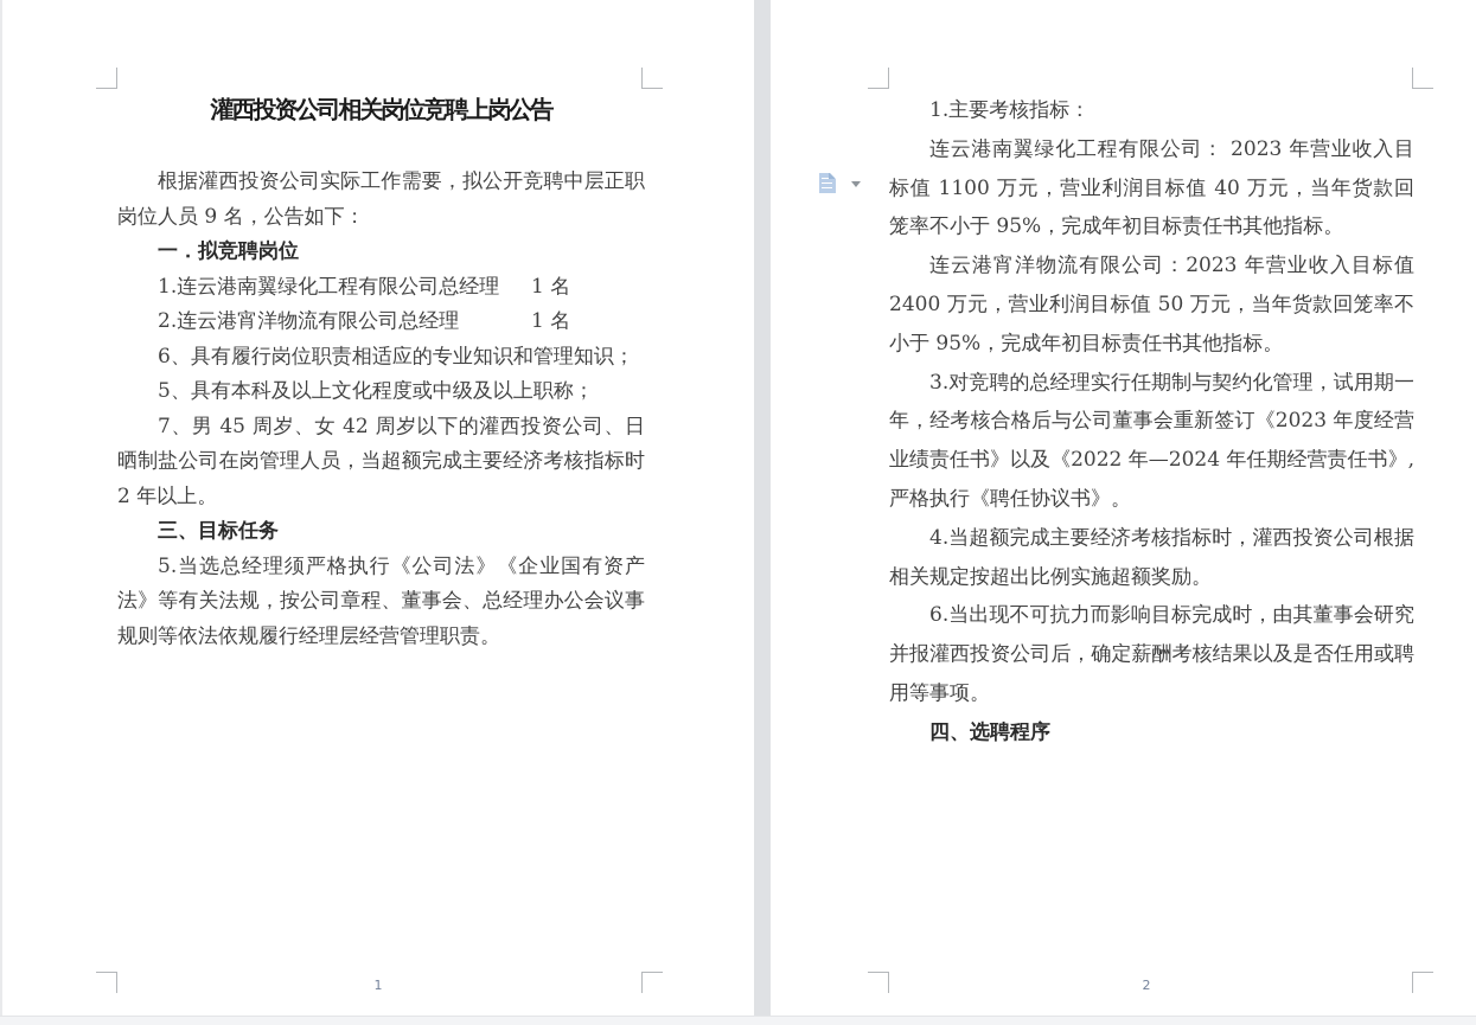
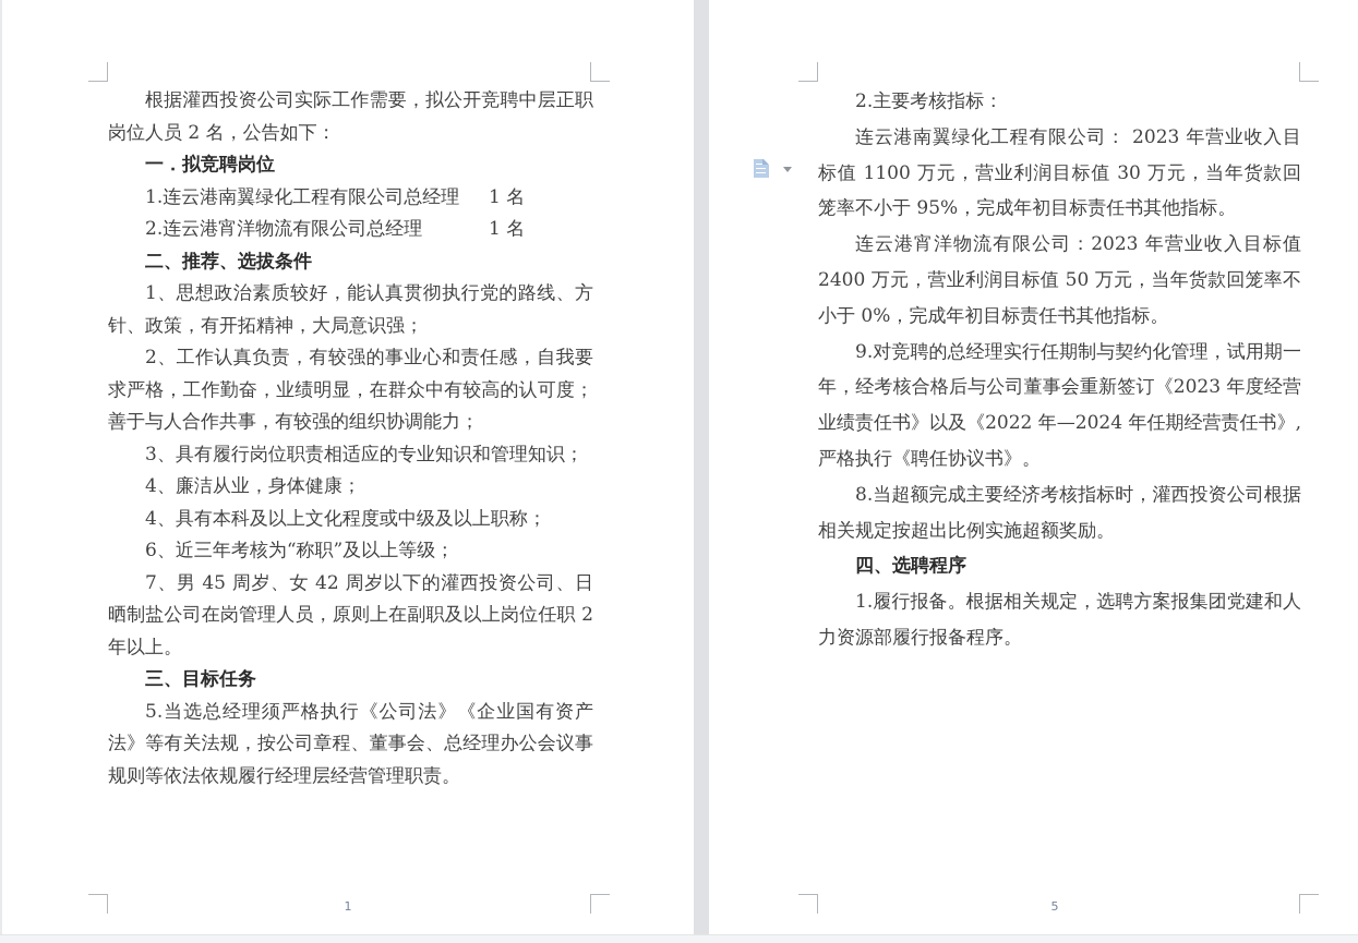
- 灌西投资公司相关岗位竞聘上岗公告
- 根据灌西投资公司实际工作需要，拟公开竞聘中层正职岗位人员 9 名，公告如下：
+ 根据灌西投资公司实际工作需要，拟公开竞聘中层正职岗位人员 2 名，公告如下：
  一．拟竞聘岗位
  1.连云港南翼绿化工程有限公司总经理
  1 名
  2.连云港宵洋物流有限公司总经理
  1 名
+ 二、推荐、选拔条件
+ 1、思想政治素质较好，能认真贯彻执行党的路线、方针、政策，有开拓精神，大局意识强；
+ 2、工作认真负责，有较强的事业心和责任感，自我要求严格，工作勤奋，业绩明显，在群众中有较高的认可度；善于与人合作共事，有较强的组织协调能力；
- 6、具有履行岗位职责相适应的专业知识和管理知识；
+ 3、具有履行岗位职责相适应的专业知识和管理知识；
+ 4、廉洁从业，身体健康；
- 5、具有本科及以上文化程度或中级及以上职称；
+ 4、具有本科及以上文化程度或中级及以上职称；
+ 6、近三年考核为“称职”及以上等级；
- 7、男 45 周岁、女 42 周岁以下的灌西投资公司、日晒制盐公司在岗管理人员，当超额完成主要经济考核指标时 2 年以上。
+ 7、男 45 周岁、女 42 周岁以下的灌西投资公司、日晒制盐公司在岗管理人员，原则上在副职及以上岗位任职 2 年以上。
  三、目标任务
  5.当选总经理须严格执行《公司法》《企业国有资产法》等有关法规，按公司章程、董事会、总经理办公会议事规则等依法依规履行经理层经营管理职责。
  1
- 1.主要考核指标：
+ 2.主要考核指标：
- 连云港南翼绿化工程有限公司： 2023 年营业收入目标值 1100 万元，营业利润目标值 40 万元，当年货款回笼率不小于 95%，完成年初目标责任书其他指标。
+ 连云港南翼绿化工程有限公司： 2023 年营业收入目标值 1100 万元，营业利润目标值 30 万元，当年货款回笼率不小于 95%，完成年初目标责任书其他指标。
- 连云港宵洋物流有限公司：2023 年营业收入目标值 2400 万元，营业利润目标值 50 万元，当年货款回笼率不小于 95%，完成年初目标责任书其他指标。
+ 连云港宵洋物流有限公司：2023 年营业收入目标值 2400 万元，营业利润目标值 50 万元，当年货款回笼率不小于 0%，完成年初目标责任书其他指标。
- 3.对竞聘的总经理实行任期制与契约化管理，试用期一年，经考核合格后与公司董事会重新签订《2023 年度经营业绩责任书》以及《2022 年—2024 年任期经营责任书》,严格执行《聘任协议书》。
+ 9.对竞聘的总经理实行任期制与契约化管理，试用期一年，经考核合格后与公司董事会重新签订《2023 年度经营业绩责任书》以及《2022 年—2024 年任期经营责任书》,严格执行《聘任协议书》。
- 4.当超额完成主要经济考核指标时，灌西投资公司根据相关规定按超出比例实施超额奖励。
+ 8.当超额完成主要经济考核指标时，灌西投资公司根据相关规定按超出比例实施超额奖励。
- 6.当出现不可抗力而影响目标完成时，由其董事会研究并报灌西投资公司后，确定薪酬考核结果以及是否任用或聘用等事项。
  四、选聘程序
+ 1.履行报备。根据相关规定，选聘方案报集团党建和人力资源部履行报备程序。
- 2
+ 5
